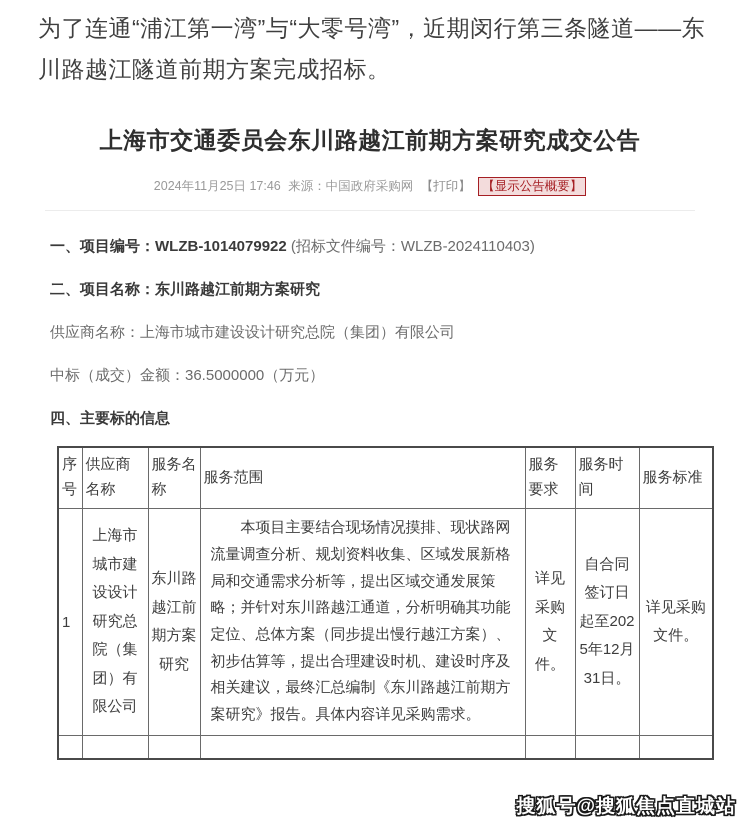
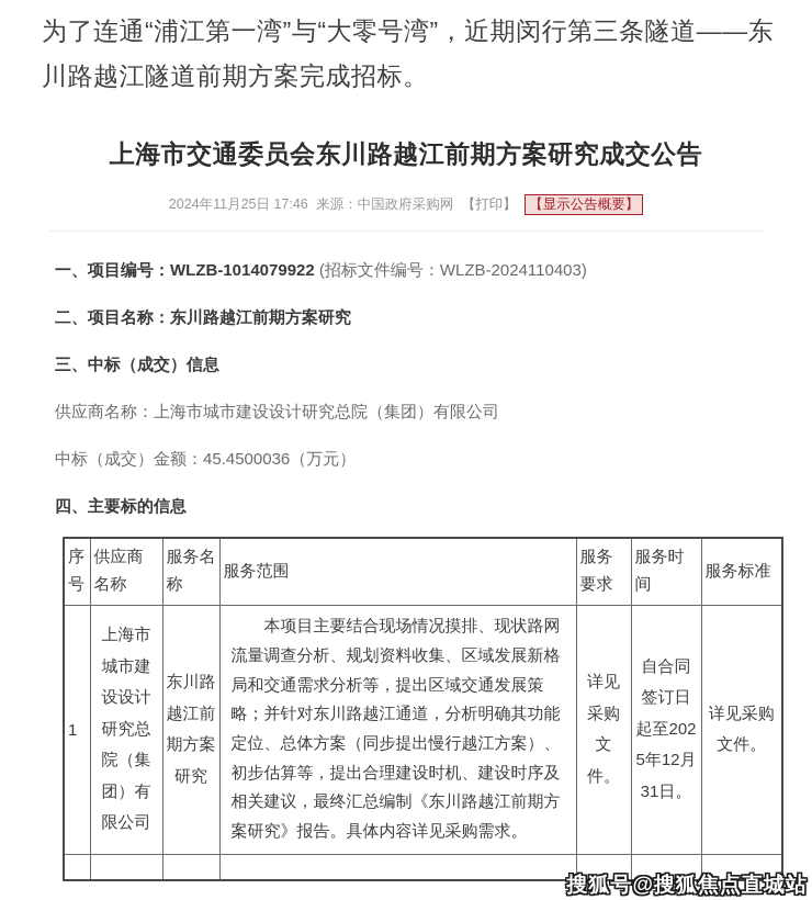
  为了连通“浦江第一湾”与“大零号湾”，近期闵行第三条隧道——东川路越江隧道前期方案完成招标。
  上海市交通委员会东川路越江前期方案研究成交公告
  2024年11月25日 17:46 来源：中国政府采购网 【打印】 【显示公告概要】
  一、项目编号：WLZB-1014079922 (招标文件编号：WLZB-2024110403)
  二、项目名称：东川路越江前期方案研究
+ 三、中标（成交）信息
  供应商名称：上海市城市建设设计研究总院（集团）有限公司
- 中标（成交）金额：36.5000000（万元）
+ 中标（成交）金额：45.4500036（万元）
  四、主要标的信息
  序号	供应商名称	服务名称	服务范围	服务要求	服务时间	服务标准
  1	上海市城市建设设计研究总院（集团）有限公司	东川路越江前期方案研究	本项目主要结合现场情况摸排、现状路网流量调查分析、规划资料收集、区域发展新格局和交通需求分析等，提出区域交通发展策略；并针对东川路越江通道，分析明确其功能定位、总体方案（同步提出慢行越江方案）、初步估算等，提出合理建设时机、建设时序及相关建议，最终汇总编制《东川路越江前期方案研究》报告。具体内容详见采购需求。	详见采购文件。	自合同签订日起至2025年12月31日。	详见采购文件。
  搜狐号@搜狐焦点直城站
